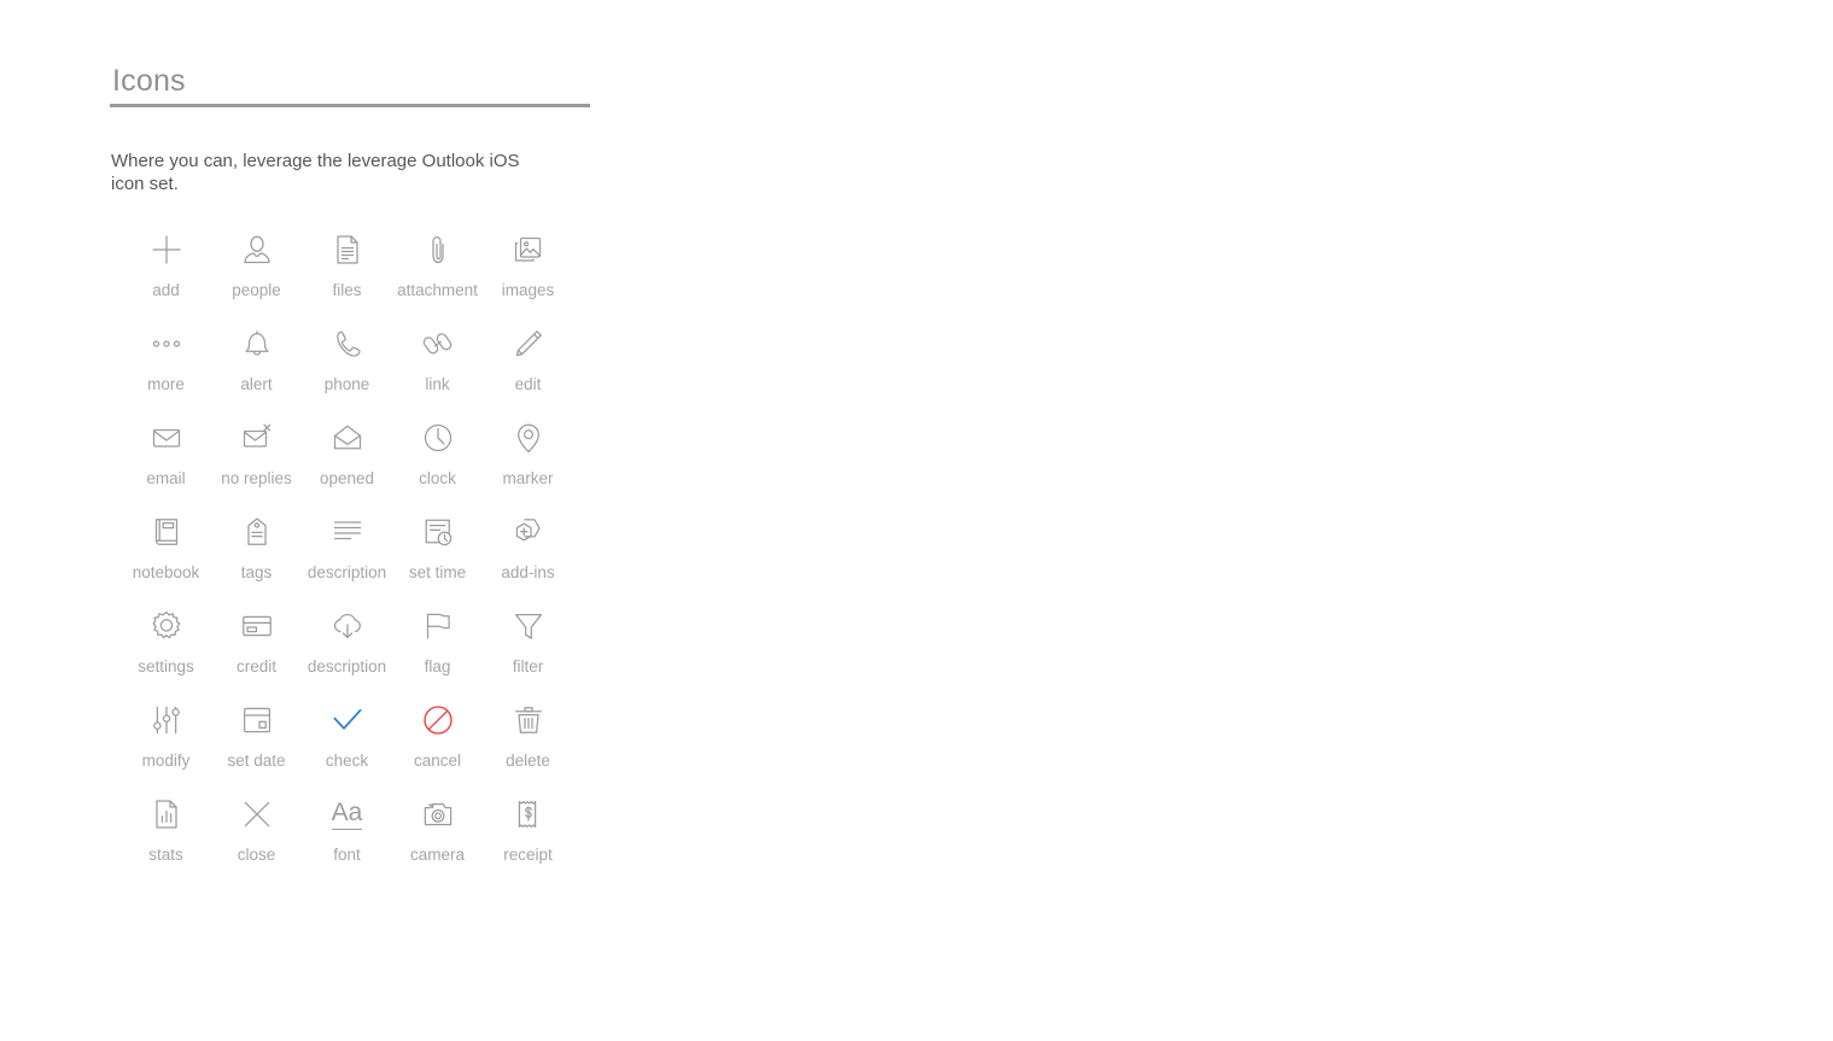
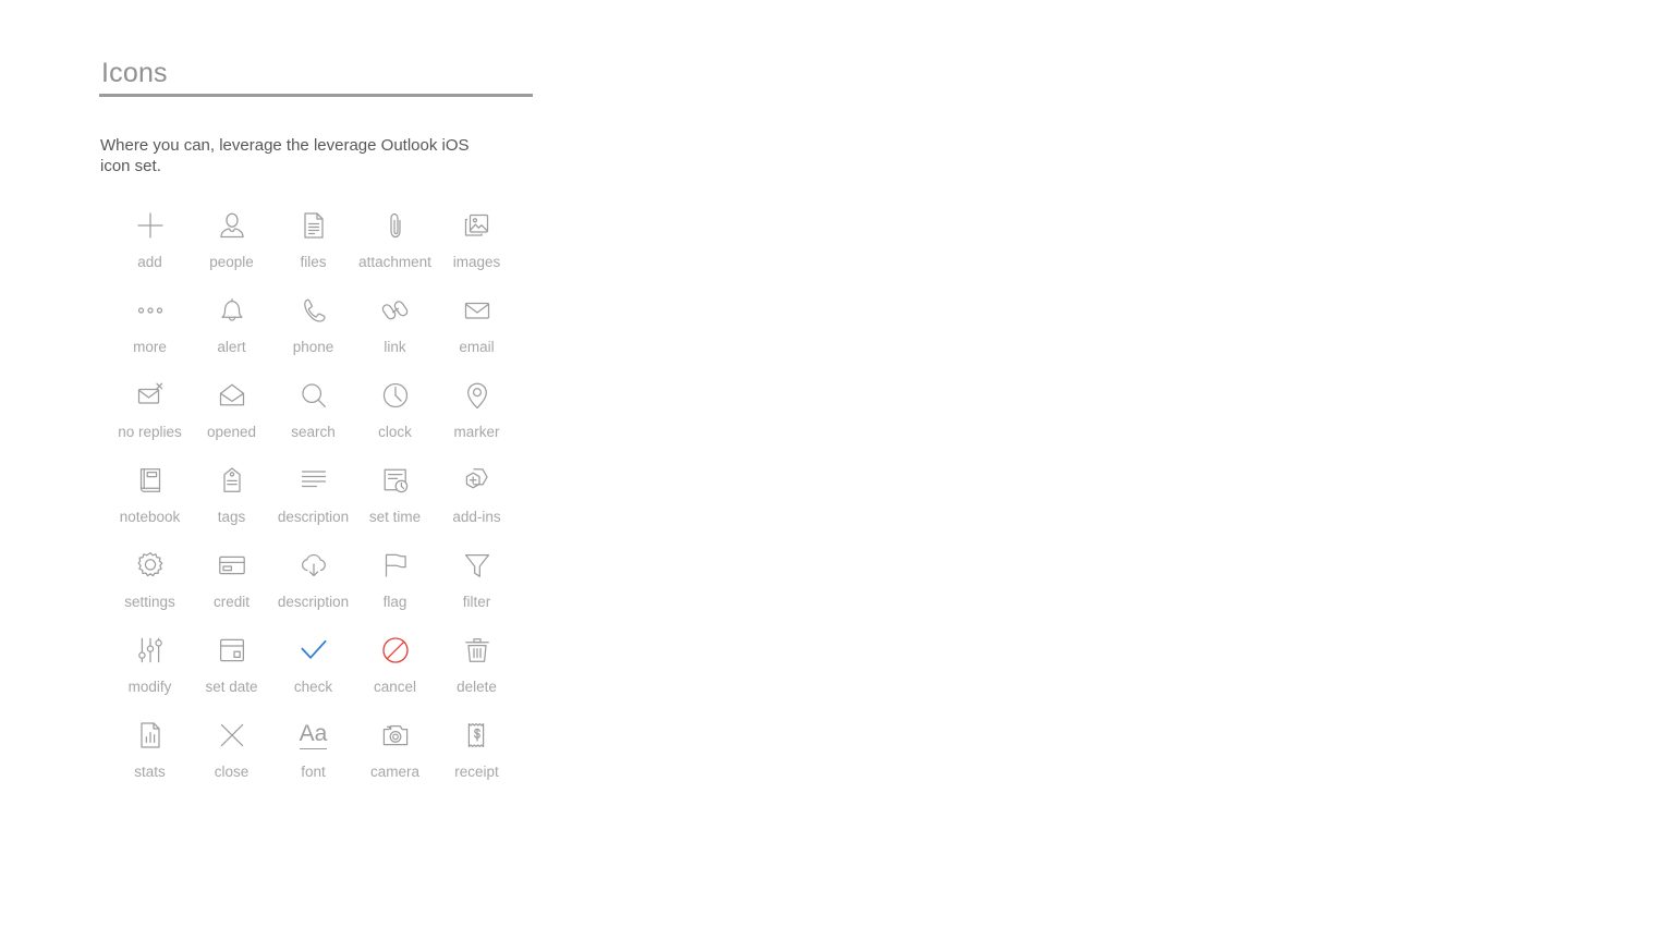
  Icons
  Where you can, leverage the leverage Outlook iOS icon set.
  add
  people
  files
  attachment
  images
  more
  alert
  phone
  link
- edit
  email
  no replies
  opened
+ search
  clock
  marker
  notebook
  tags
  description
  set time
  add-ins
  settings
  credit
  description
  flag
  filter
  modify
  set date
  check
  cancel
  delete
  stats
  close
  Aa
  font
  camera
  receipt
